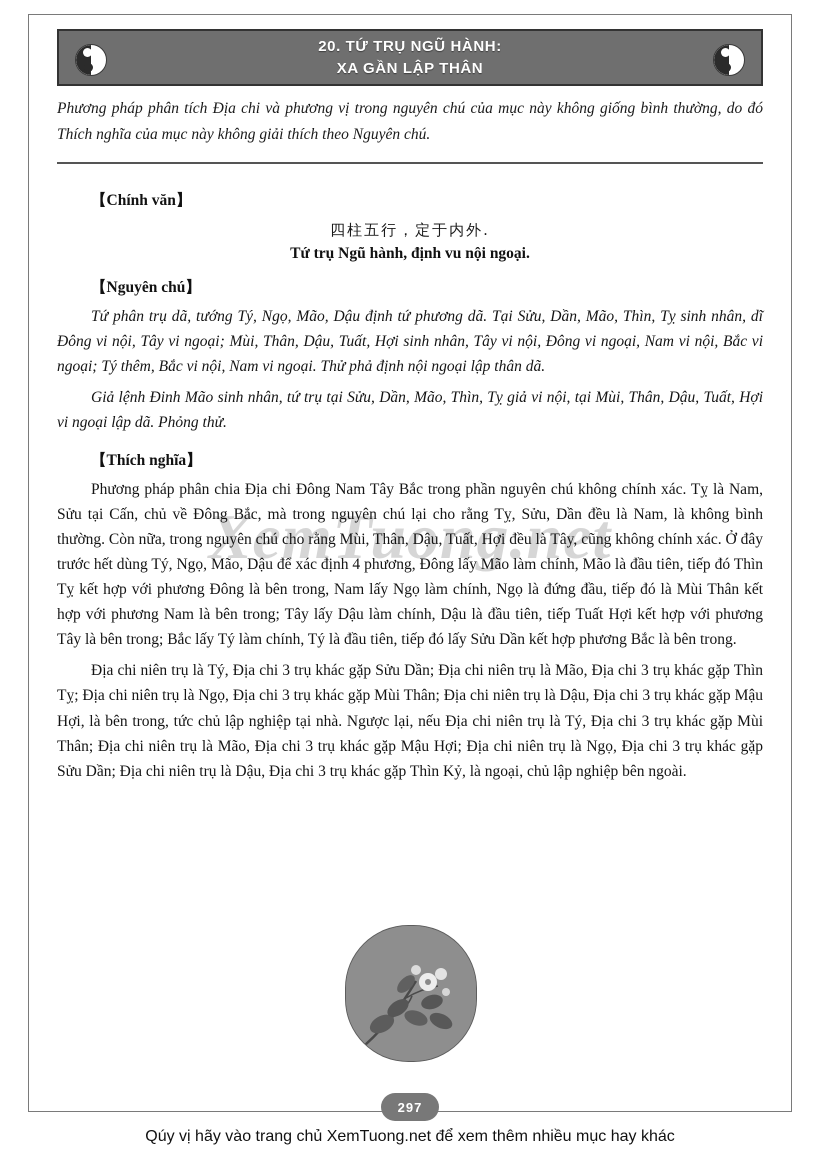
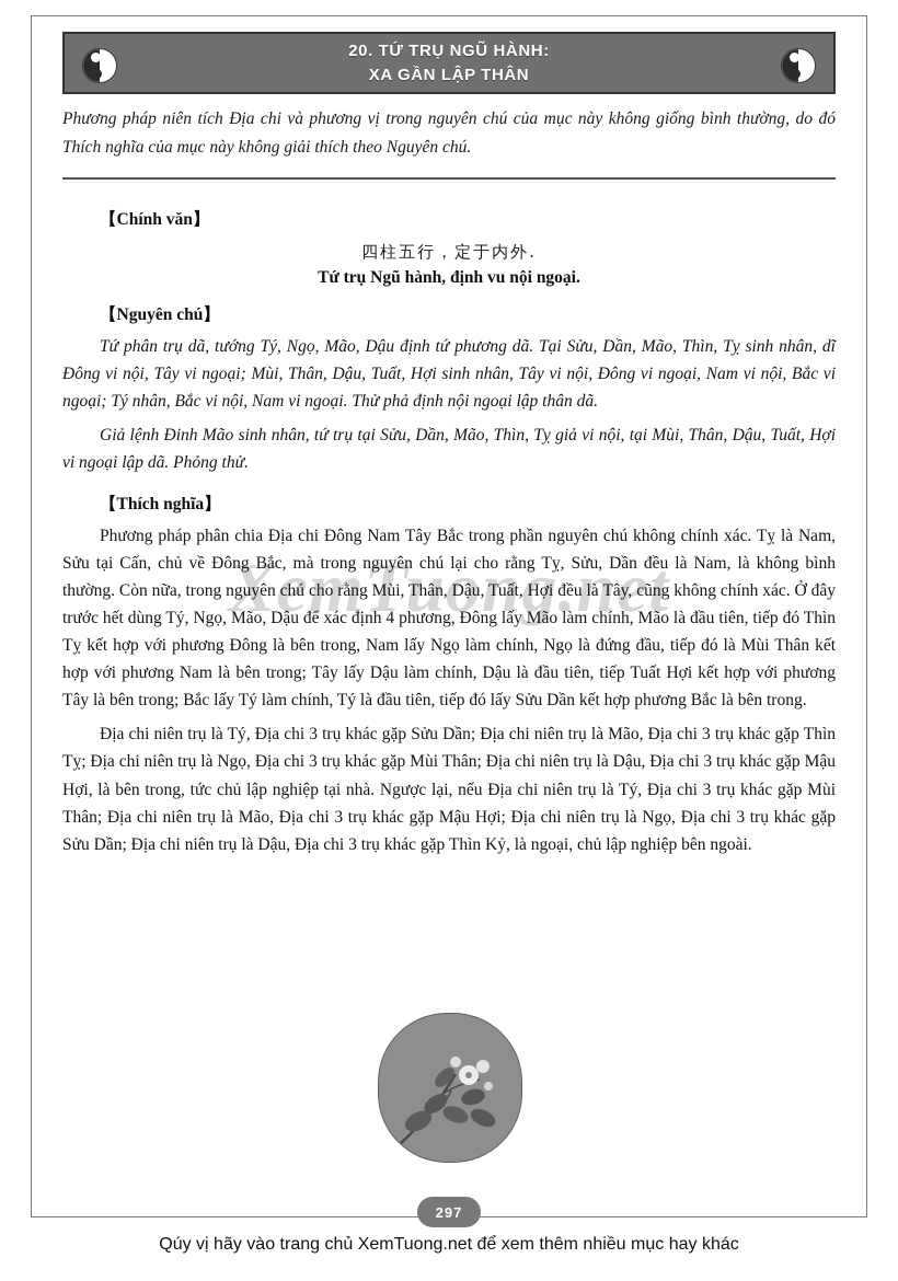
  20. TỨ TRỤ NGŨ HÀNH:
  XA GẦN LẬP THÂN
- Phương pháp phân tích Địa chi và phương vị trong nguyên chú của mục này không giống bình thường, do đó Thích nghĩa của mục này không giải thích theo Nguyên chú.
+ Phương pháp niên tích Địa chi và phương vị trong nguyên chú của mục này không giống bình thường, do đó Thích nghĩa của mục này không giải thích theo Nguyên chú.
  XemTuong.net
  【Chính văn】
  四柱五行，定于内外.
  Tứ trụ Ngũ hành, định vu nội ngoại.
  【Nguyên chú】
- Tứ phân trụ dã, tướng Tý, Ngọ, Mão, Dậu định tứ phương dã. Tại Sửu, Dần, Mão, Thìn, Tỵ sinh nhân, dĩ Đông vi nội, Tây vi ngoại; Mùi, Thân, Dậu, Tuất, Hợi sinh nhân, Tây vi nội, Đông vi ngoại, Nam vi nội, Bắc vi ngoại; Tý thêm, Bắc vi nội, Nam vi ngoại. Thử phả định nội ngoại lập thân dã.
+ Tứ phân trụ dã, tướng Tý, Ngọ, Mão, Dậu định tứ phương dã. Tại Sửu, Dần, Mão, Thìn, Tỵ sinh nhân, dĩ Đông vi nội, Tây vi ngoại; Mùi, Thân, Dậu, Tuất, Hợi sinh nhân, Tây vi nội, Đông vi ngoại, Nam vi nội, Bắc vi ngoại; Tý nhân, Bắc vi nội, Nam vi ngoại. Thử phả định nội ngoại lập thân dã.
  Giả lệnh Đinh Mão sinh nhân, tứ trụ tại Sửu, Dần, Mão, Thìn, Tỵ giả vi nội, tại Mùi, Thân, Dậu, Tuất, Hợi vi ngoại lập dã. Phỏng thử.
  【Thích nghĩa】
  Phương pháp phân chia Địa chi Đông Nam Tây Bắc trong phần nguyên chú không chính xác. Tỵ là Nam, Sửu tại Cấn, chủ về Đông Bắc, mà trong nguyên chú lại cho rằng Tỵ, Sửu, Dần đều là Nam, là không bình thường. Còn nữa, trong nguyên chú cho rằng Mùi, Thân, Dậu, Tuất, Hợi đều là Tây, cũng không chính xác. Ở đây trước hết dùng Tý, Ngọ, Mão, Dậu để xác định 4 phương, Đông lấy Mão làm chính, Mão là đầu tiên, tiếp đó Thìn Tỵ kết hợp với phương Đông là bên trong, Nam lấy Ngọ làm chính, Ngọ là đứng đầu, tiếp đó là Mùi Thân kết hợp với phương Nam là bên trong; Tây lấy Dậu làm chính, Dậu là đầu tiên, tiếp Tuất Hợi kết hợp với phương Tây là bên trong; Bắc lấy Tý làm chính, Tý là đầu tiên, tiếp đó lấy Sửu Dần kết hợp phương Bắc là bên trong.
  Địa chi niên trụ là Tý, Địa chi 3 trụ khác gặp Sửu Dần; Địa chi niên trụ là Mão, Địa chi 3 trụ khác gặp Thìn Tỵ; Địa chi niên trụ là Ngọ, Địa chi 3 trụ khác gặp Mùi Thân; Địa chi niên trụ là Dậu, Địa chi 3 trụ khác gặp Mậu Hợi, là bên trong, tức chủ lập nghiệp tại nhà. Ngược lại, nếu Địa chi niên trụ là Tý, Địa chi 3 trụ khác gặp Mùi Thân; Địa chi niên trụ là Mão, Địa chi 3 trụ khác gặp Mậu Hợi; Địa chi niên trụ là Ngọ, Địa chi 3 trụ khác gặp Sửu Dần; Địa chi niên trụ là Dậu, Địa chi 3 trụ khác gặp Thìn Kỷ, là ngoại, chủ lập nghiệp bên ngoài.
  297
  Qúy vị hãy vào trang chủ XemTuong.net để xem thêm nhiều mục hay khác
